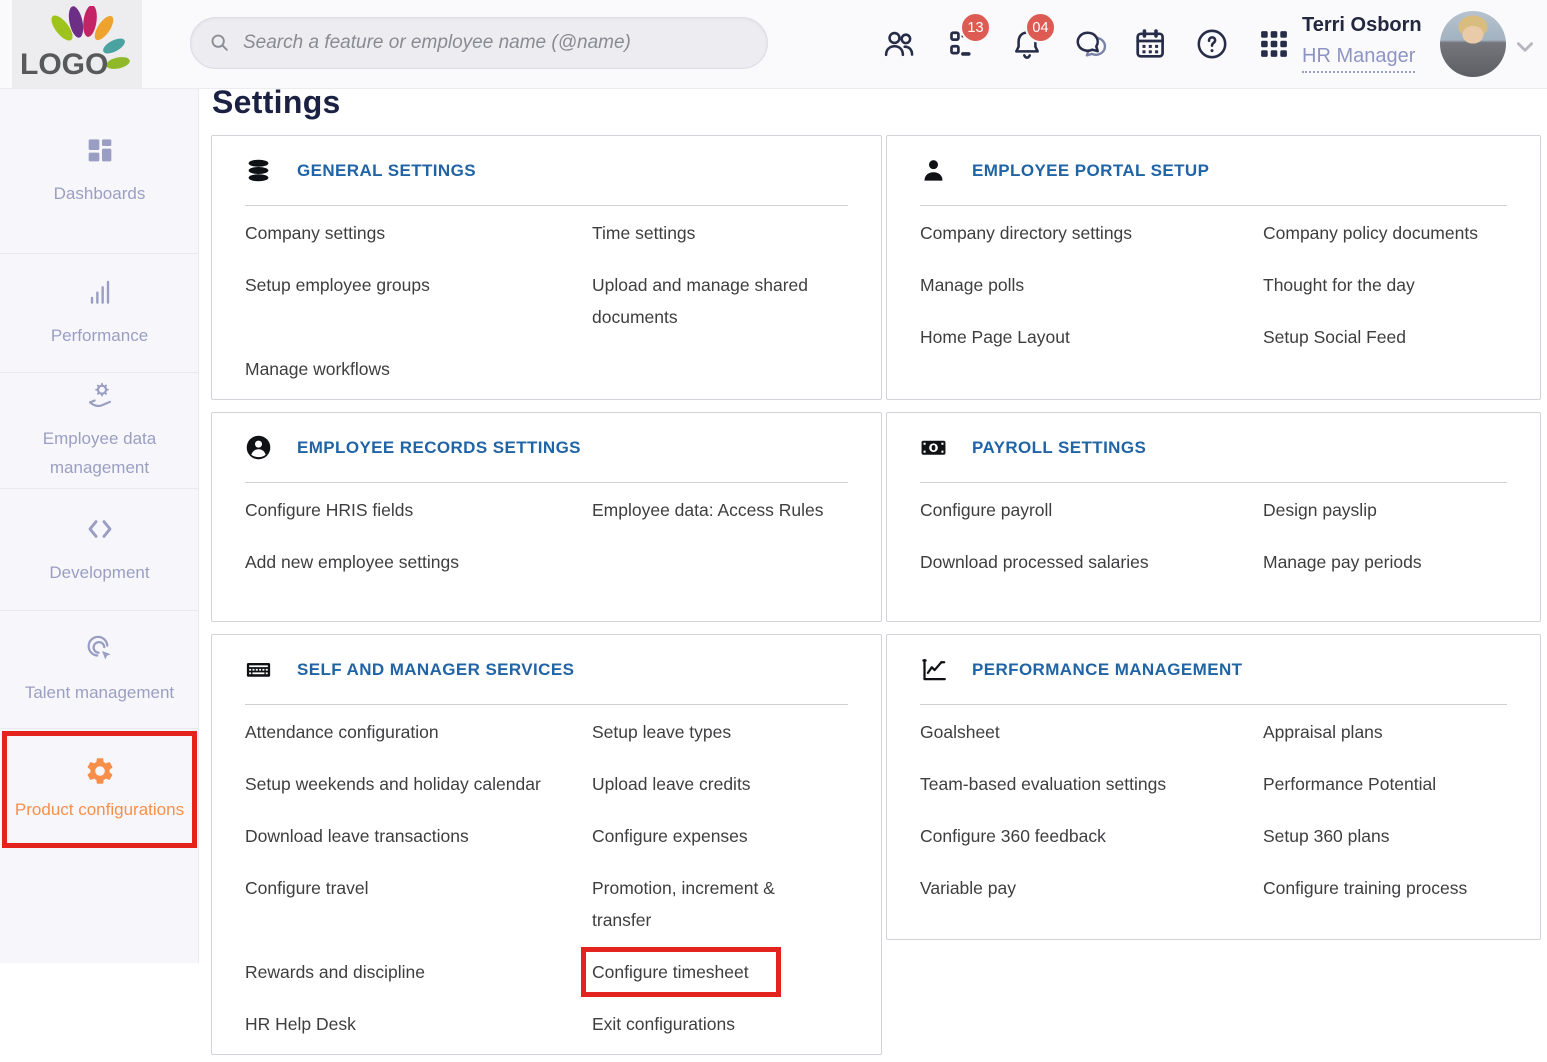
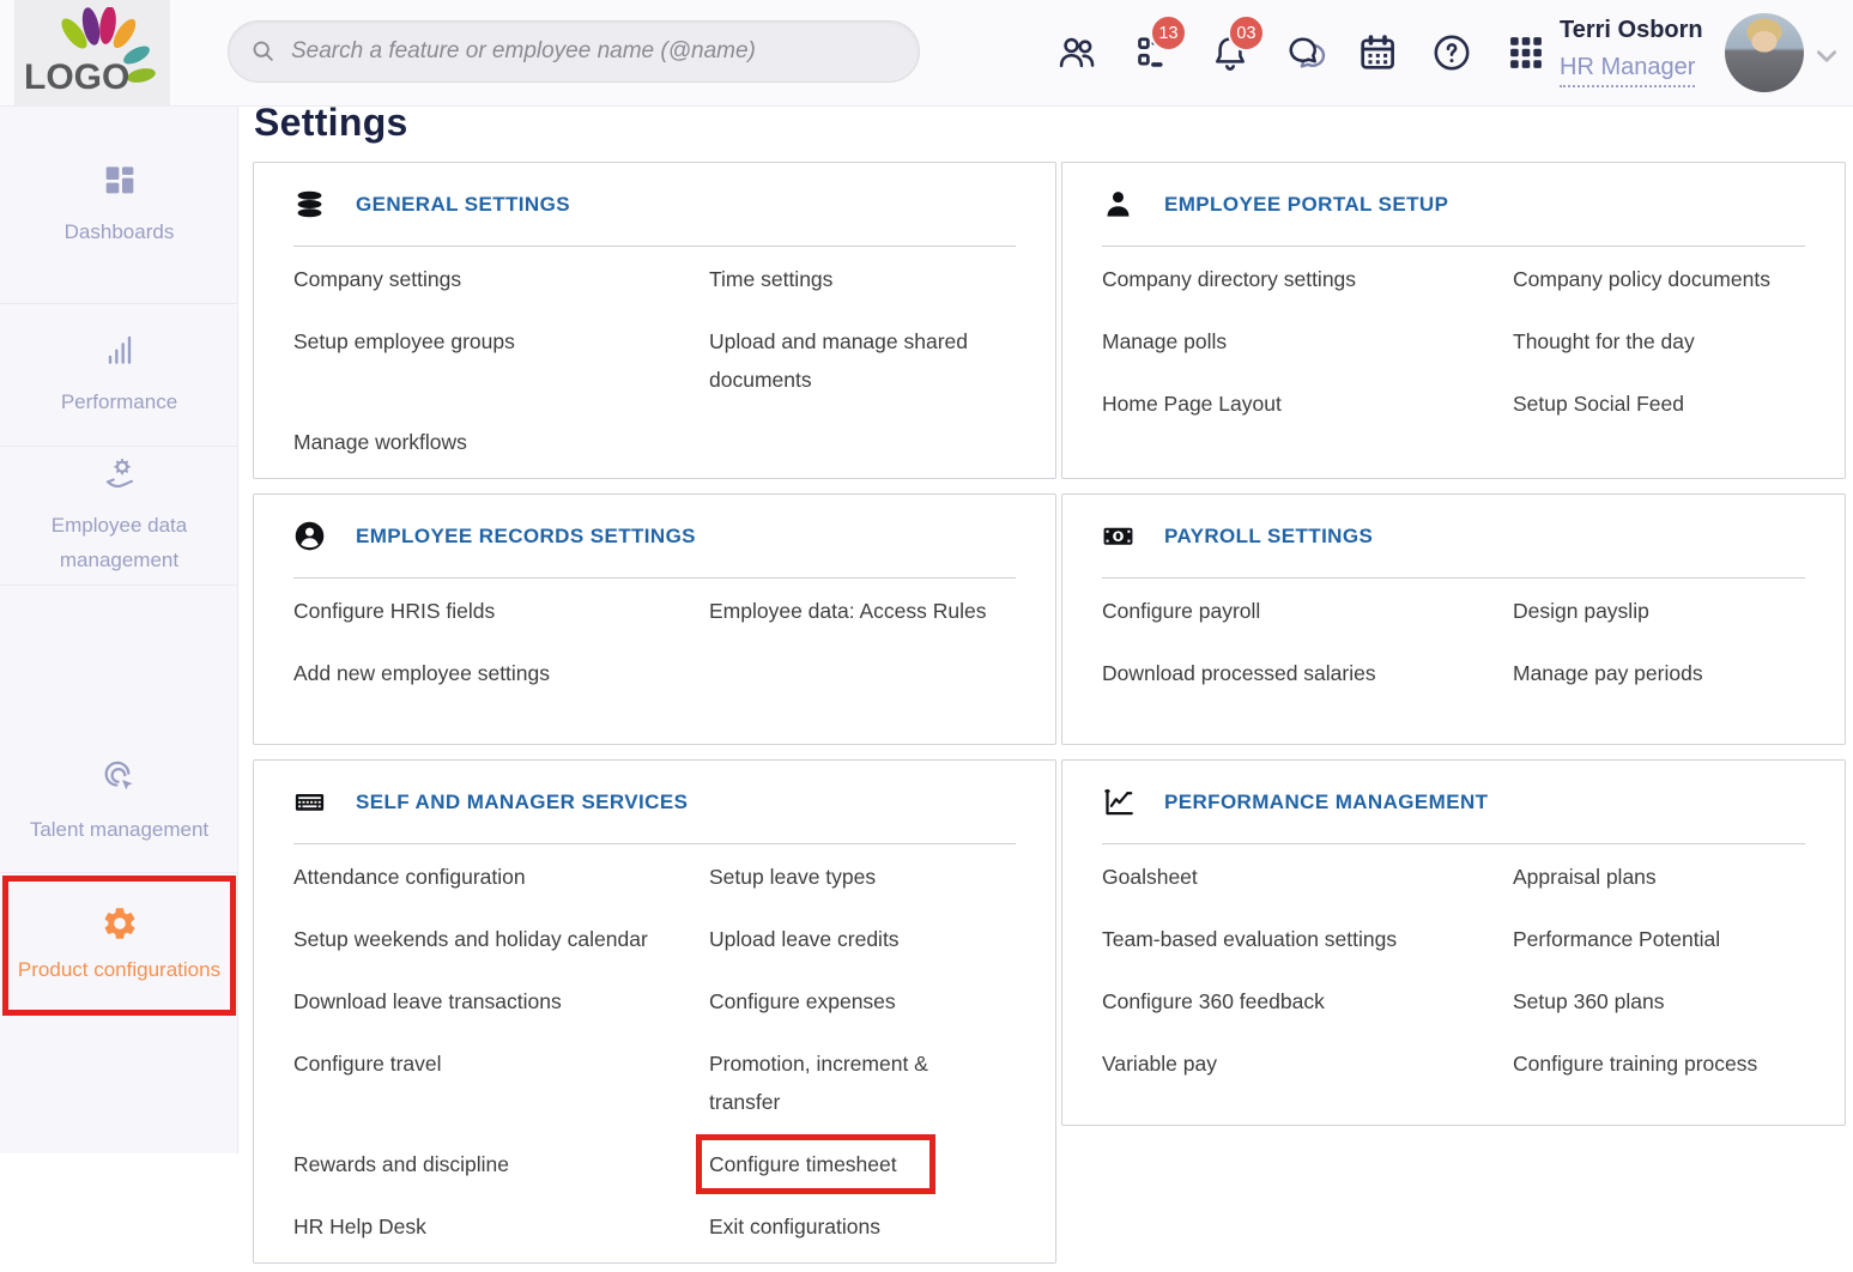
  LOGO
  Search a feature or employee name (@name)
  13
- 04
+ 03
  Terri Osborn
  HR Manager
  Dashboards
  Performance
  Employee data management
- Development
  Talent management
  Product configurations
  Settings
  GENERAL SETTINGS
  Company settings
  Time settings
  Setup employee groups
  Upload and manage shared documents
  Manage workflows
  EMPLOYEE PORTAL SETUP
  Company directory settings
  Company policy documents
  Manage polls
  Thought for the day
  Home Page Layout
  Setup Social Feed
  EMPLOYEE RECORDS SETTINGS
  Configure HRIS fields
  Employee data: Access Rules
  Add new employee settings
  PAYROLL SETTINGS
  Configure payroll
  Design payslip
  Download processed salaries
  Manage pay periods
  SELF AND MANAGER SERVICES
  Attendance configuration
  Setup leave types
  Setup weekends and holiday calendar
  Upload leave credits
  Download leave transactions
  Configure expenses
  Configure travel
  Promotion, increment & transfer
  Rewards and discipline
  Configure timesheet
  HR Help Desk
  Exit configurations
  PERFORMANCE MANAGEMENT
  Goalsheet
  Appraisal plans
  Team-based evaluation settings
  Performance Potential
  Configure 360 feedback
  Setup 360 plans
  Variable pay
  Configure training process
